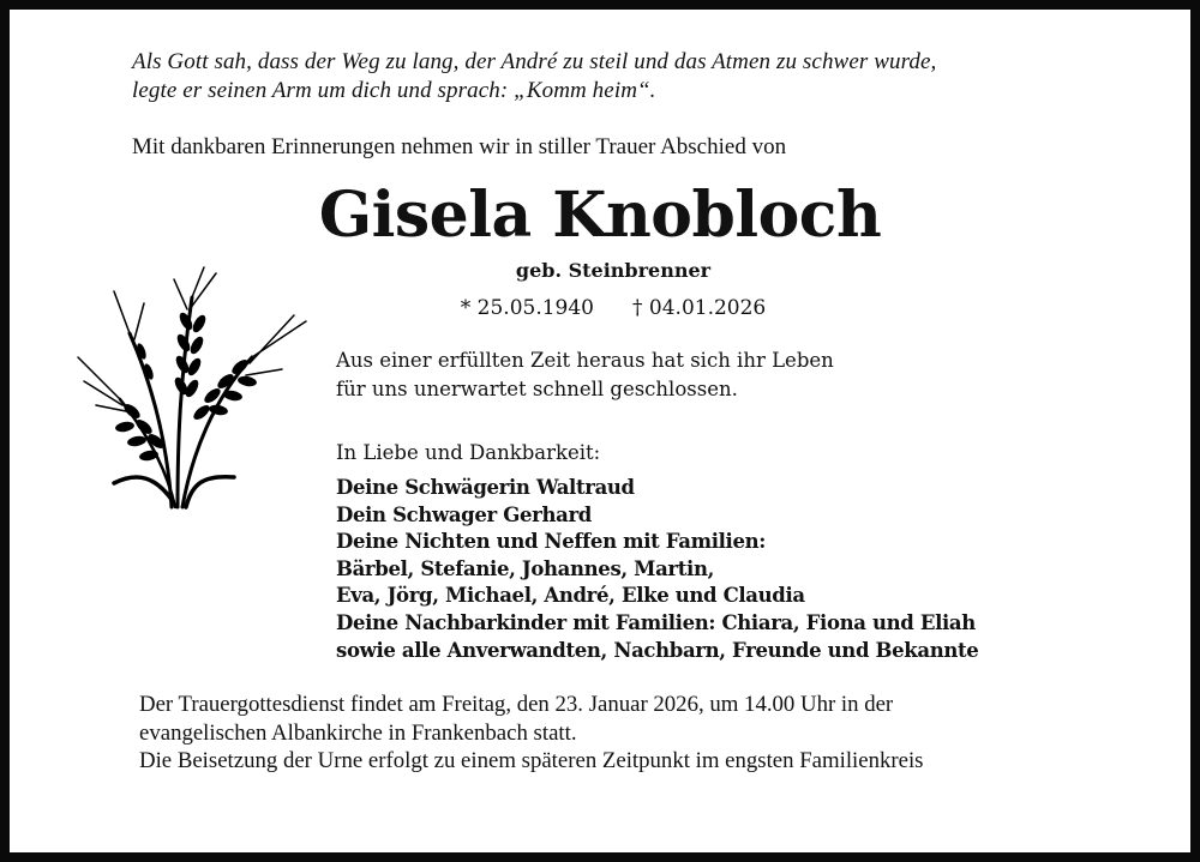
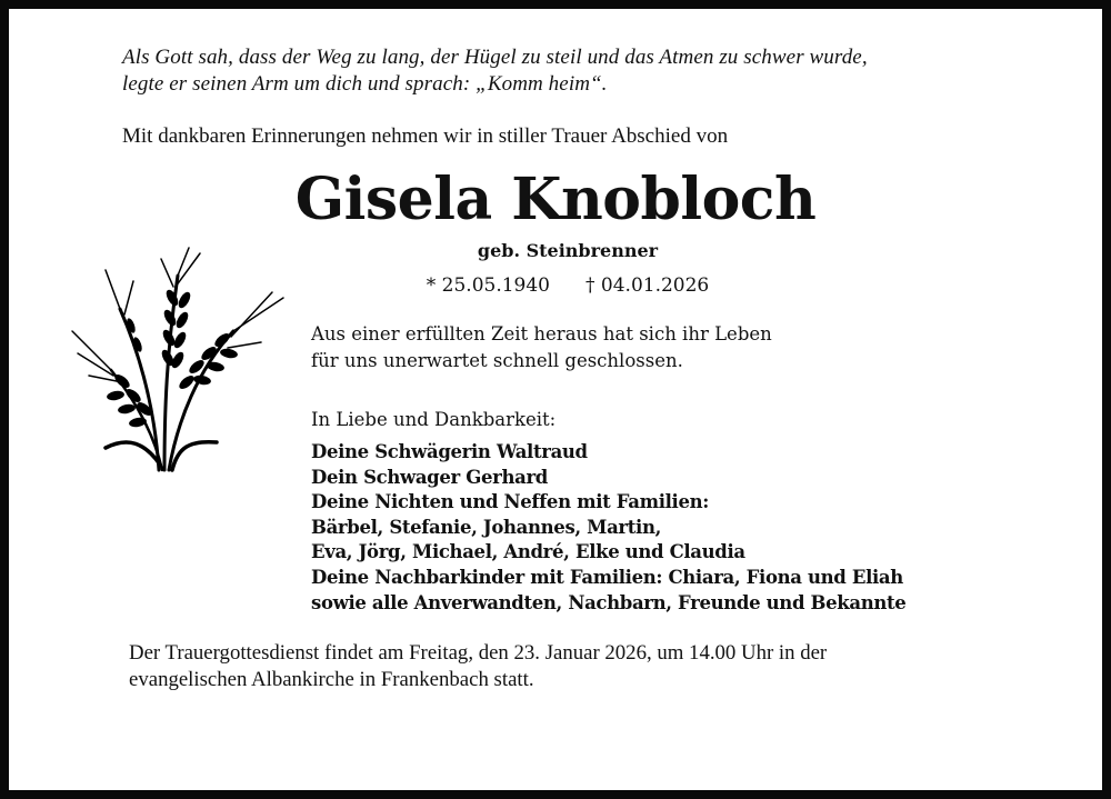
- Als Gott sah, dass der Weg zu lang, der André zu steil und das Atmen zu schwer wurde,
+ Als Gott sah, dass der Weg zu lang, der Hügel zu steil und das Atmen zu schwer wurde,
  legte er seinen Arm um dich und sprach: „Komm heim“.
  Mit dankbaren Erinnerungen nehmen wir in stiller Trauer Abschied von
  Gisela Knobloch
  geb. Steinbrenner
  * 25.05.1940 † 04.01.2026
  Aus einer erfüllten Zeit heraus hat sich ihr Leben
  für uns unerwartet schnell geschlossen.
  In Liebe und Dankbarkeit:
  Deine Schwägerin Waltraud
  Dein Schwager Gerhard
  Deine Nichten und Neffen mit Familien:
  Bärbel, Stefanie, Johannes, Martin,
  Eva, Jörg, Michael, André, Elke und Claudia
  Deine Nachbarkinder mit Familien: Chiara, Fiona und Eliah
  sowie alle Anverwandten, Nachbarn, Freunde und Bekannte
  Der Trauergottesdienst findet am Freitag, den 23. Januar 2026, um 14.00 Uhr in der
  evangelischen Albankirche in Frankenbach statt.
- Die Beisetzung der Urne erfolgt zu einem späteren Zeitpunkt im engsten Familienkreis
